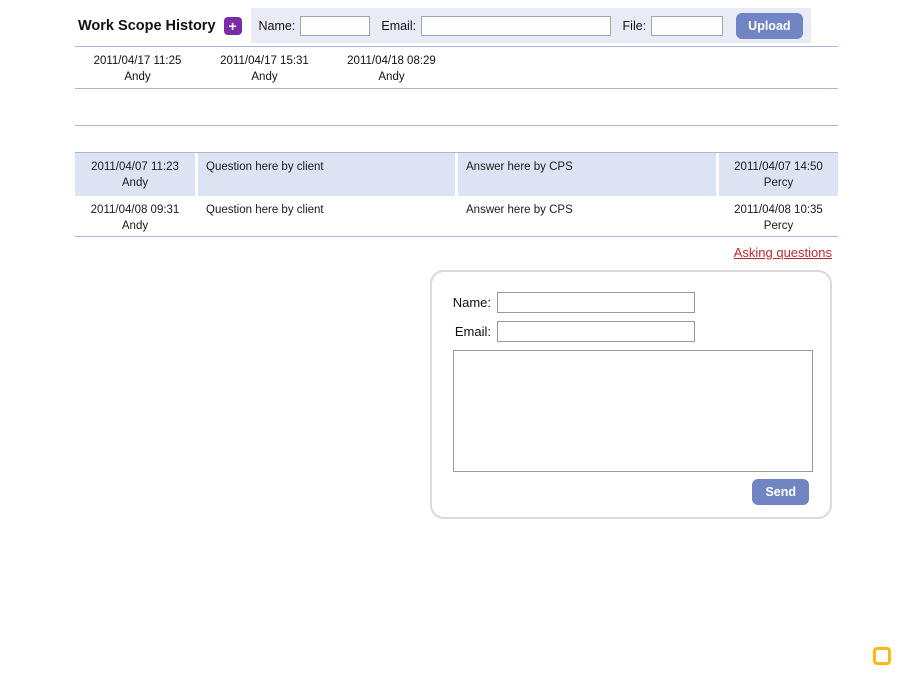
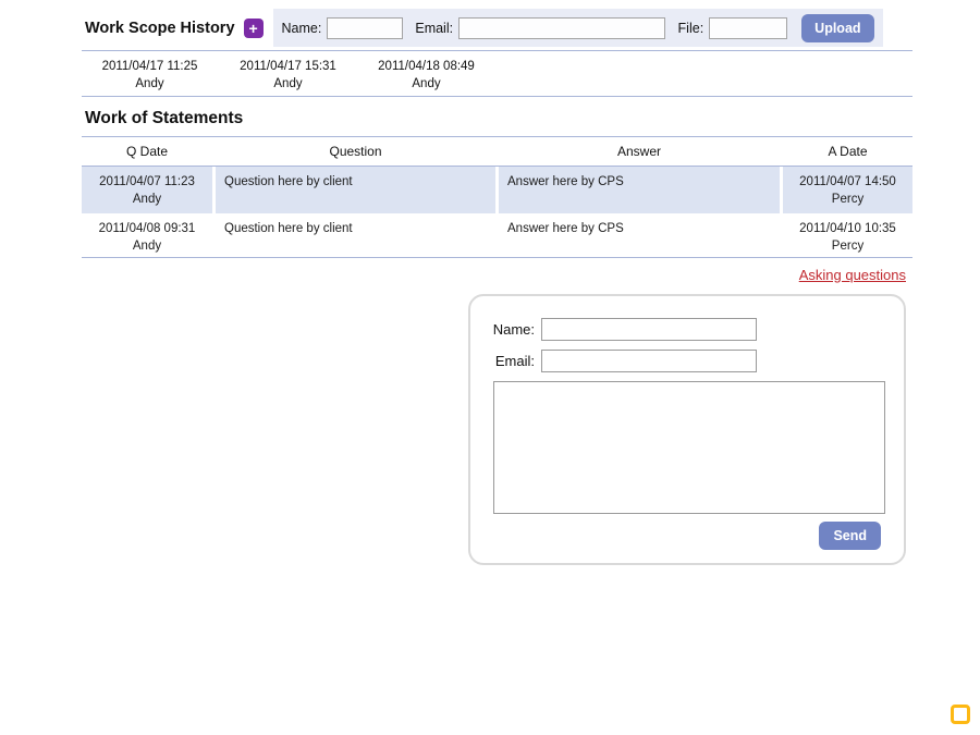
  Work Scope History
  +
  Name:
  Email:
  File:
  Upload
  2011/04/17 11:25
  Andy
  2011/04/17 15:31
  Andy
- 2011/04/18 08:29
+ 2011/04/18 08:49
  Andy
+ Work of Statements
+ Q Date
+ Question
+ Answer
+ A Date
  2011/04/07 11:23
  Andy
  Question here by client
  Answer here by CPS
  2011/04/07 14:50
  Percy
  2011/04/08 09:31
  Andy
  Question here by client
  Answer here by CPS
- 2011/04/08 10:35
+ 2011/04/10 10:35
  Percy
  Asking questions
  Name:
  Email:
  Send
